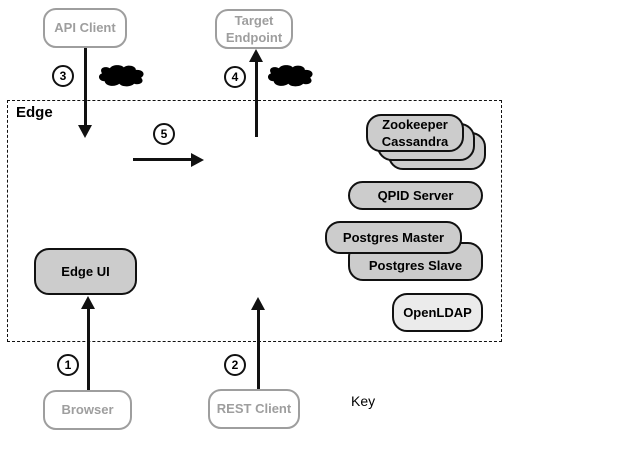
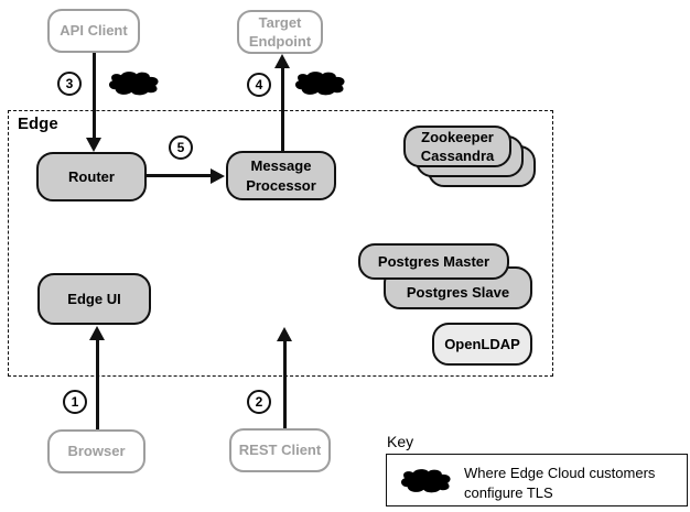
  Edge
  API Client
  Target
  Endpoint
+ Router
+ Message
+ Processor
  Zookeeper
  Cassandra
- QPID Server
  Postgres Slave
  Postgres Master
  OpenLDAP
  Edge UI
  Browser
  REST Client
  3
  4
  5
  1
  2
  Key
+ Where Edge Cloud customers
+ configure TLS
